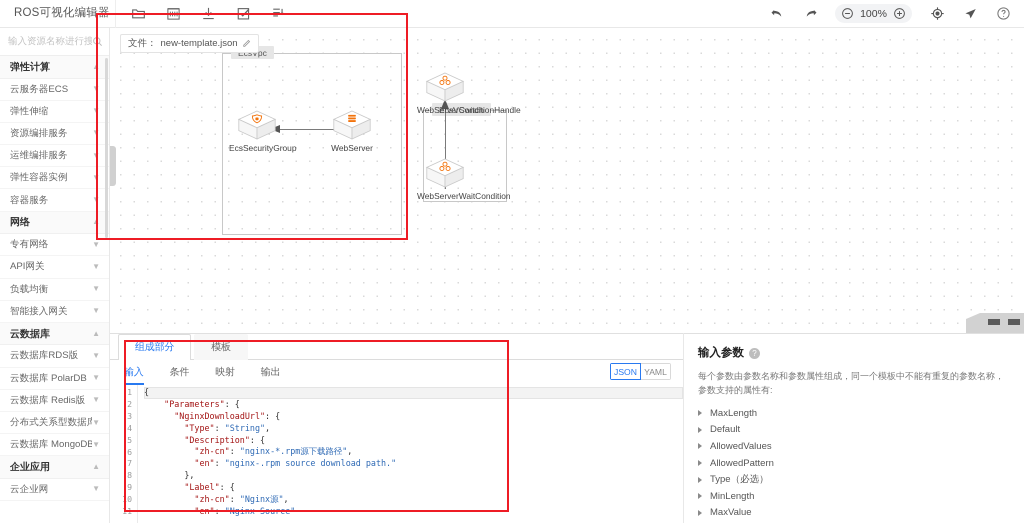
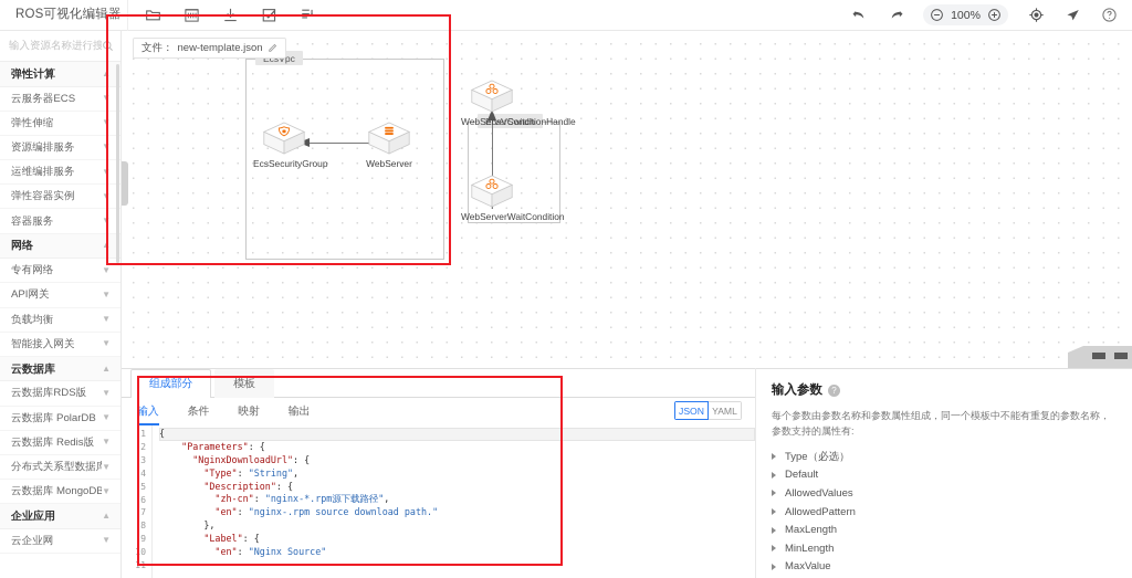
  ROS可视化编辑器
  100%
  输入资源名称进行搜
  弹性计算
  ▲
  云服务器ECS
  ▼
  弹性伸缩
  ▼
  资源编排服务
  ▼
  运维编排服务
  ▼
  弹性容器实例
  ▼
  容器服务
  ▼
  网络
  ▲
  专有网络
  ▼
  API网关
  ▼
  负载均衡
  ▼
  智能接入网关
  ▼
  云数据库
  ▲
  云数据库RDS版
  ▼
  云数据库 PolarDB
  ▼
  云数据库 Redis版
  ▼
  分布式关系型数据库
  ▼
  云数据库 MongoDB
  ▼
  企业应用
  ▲
  云企业网
  ▼
  文件：
  new-template.json
  EcsVSwitch
  EcsSecurityGro
  WebServer
  WebServerConditionHandle
  WebServerWaitCondition
  组成部分
  模板
  输入
  条件
  映射
  输出
  JSON
  YAML
  1
  2
  3
  4
  5
  6
  7
  8
  9
  10
  11
  {
  "Parameters": {
  "NginxDownloadUrl": {
  "Type": "String",
  "Description": {
  "zh-cn": "nginx-*.rpm源下载路径",
  "en": "nginx-.rpm source download path."
  },
  "Label": {
- "zh-cn": "Nginx源",
  "en": "Nginx Source"
  输入参数
  ?
  每个参数由参数名称和参数属性组成，同一个模板中不能有重复的参数名称，参数支持的属性有:
- MaxLength
+ Type（必选）
  Default
  AllowedValues
  AllowedPattern
- Type（必选）
+ MaxLength
  MinLength
  MaxValue
